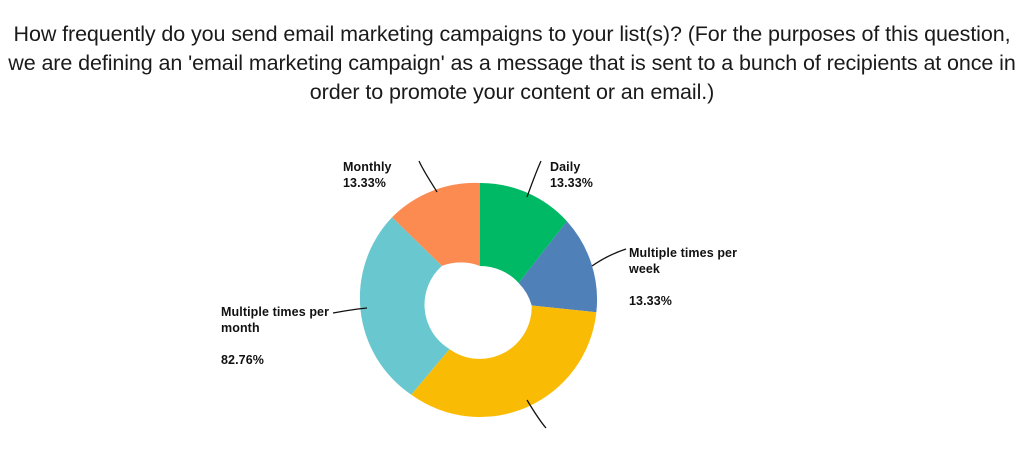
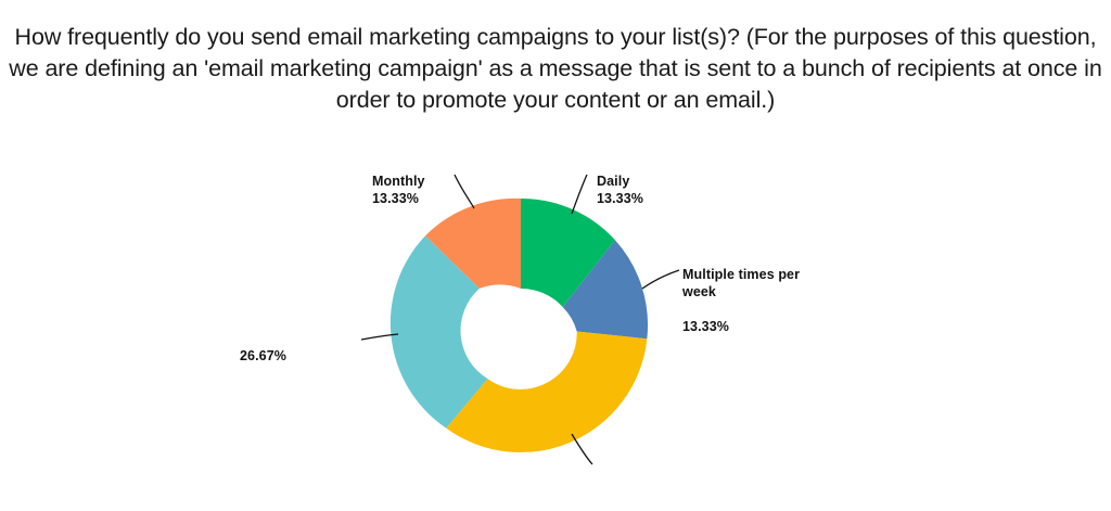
  How frequently do you send email marketing campaigns to your list(s)? (For the purposes of this question, we are defining an 'email marketing campaign' as a message that is sent to a bunch of recipients at once in order to promote your content or an email.)
  Monthly
  13.33%
  Daily
  13.33%
  Multiple times per week
  13.33%
- Multiple times per month
- 82.76%
+ 26.67%
